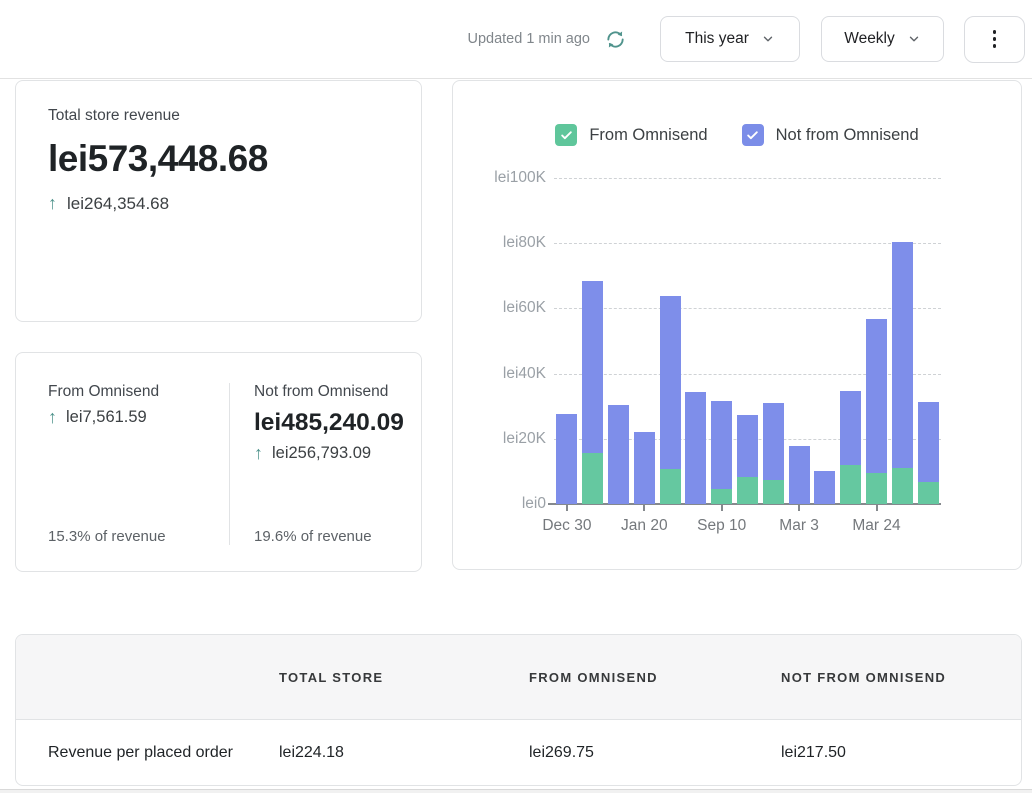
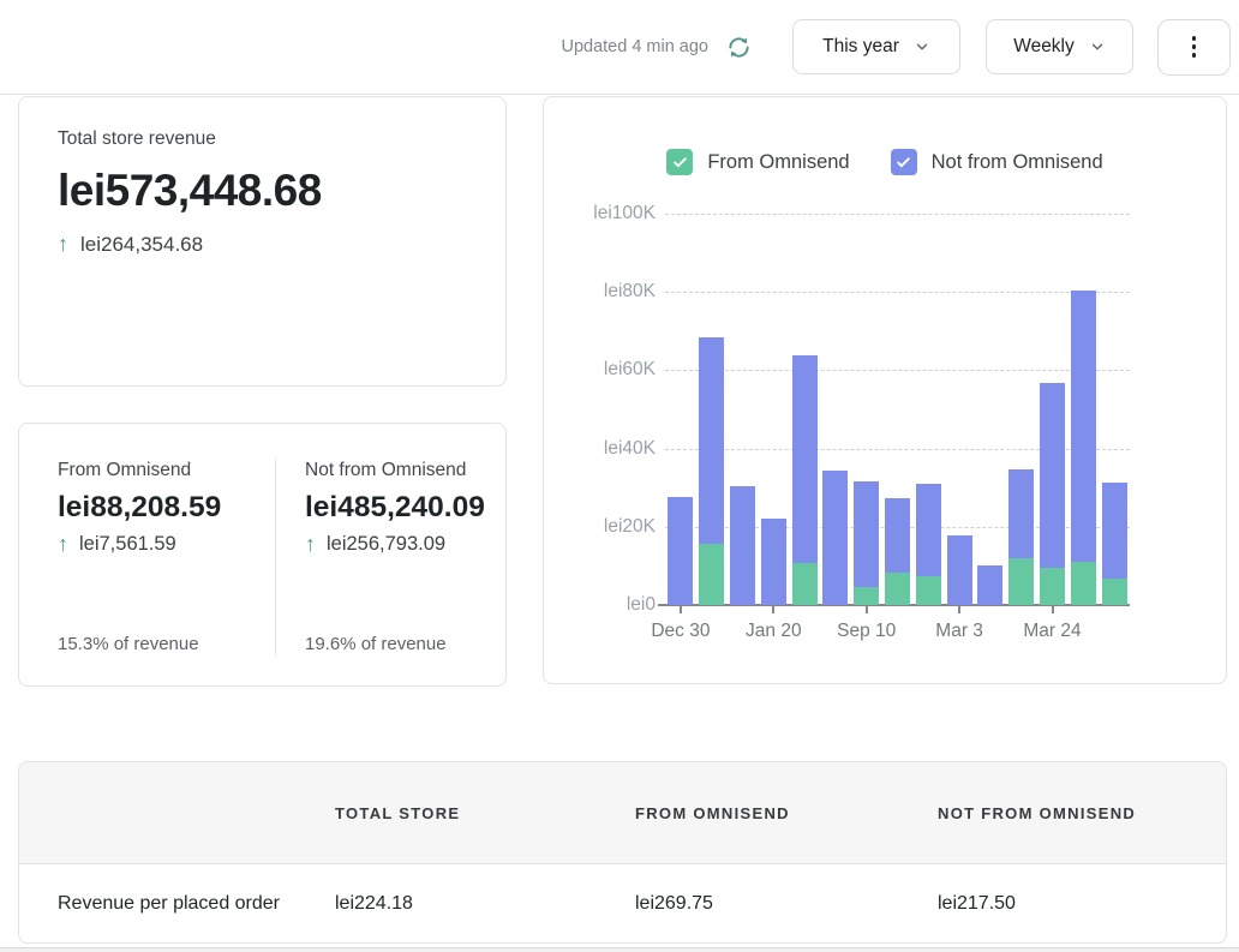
- Updated 1 min ago
+ Updated 4 min ago
  This year
  Weekly
  Total store revenue
  lei573,448.68
  ↑
  lei264,354.68
  From Omnisend
+ lei88,208.59
  ↑
  lei7,561.59
  15.3% of revenue
  Not from Omnisend
  lei485,240.09
  ↑
  lei256,793.09
  19.6% of revenue
  From Omnisend
  Not from Omnisend
  lei100K
  lei80K
  lei60K
  lei40K
  lei20K
  lei0
  Dec 30
  Jan 20
  Sep 10
  Mar 3
  Mar 24
  TOTAL STORE
  FROM OMNISEND
  NOT FROM OMNISEND
  Revenue per placed order
  lei224.18
  lei269.75
  lei217.50
